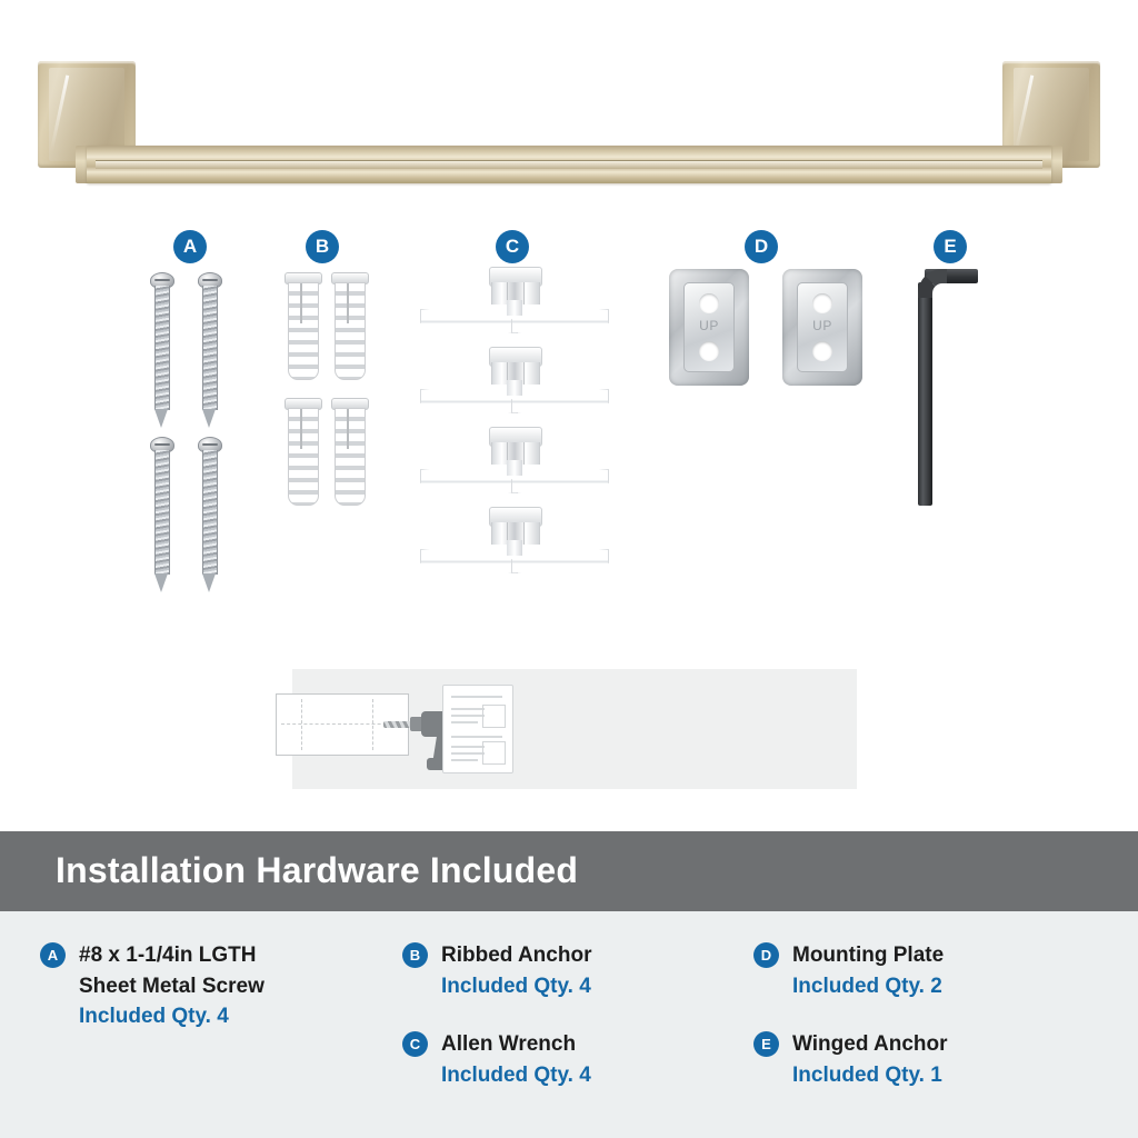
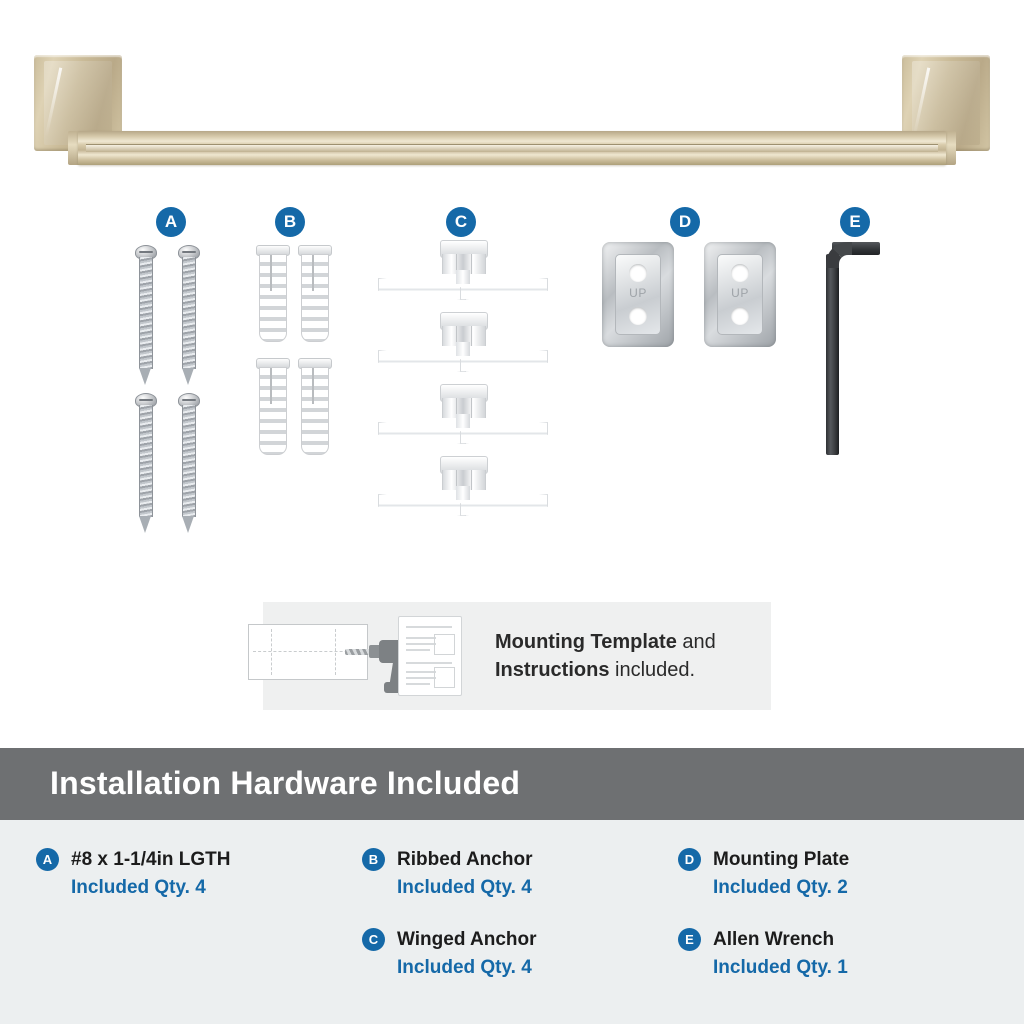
  A
  B
  C
  D
  UP
  UP
  E
+ Mounting Template and
+ Instructions included.
  Installation Hardware Included
  A
  #8 x 1-1/4in LGTH
- Sheet Metal Screw
  Included Qty. 4
  B
  Ribbed Anchor
  Included Qty. 4
  C
- Allen Wrench
+ Winged Anchor
  Included Qty. 4
  D
  Mounting Plate
  Included Qty. 2
  E
- Winged Anchor
+ Allen Wrench
  Included Qty. 1
